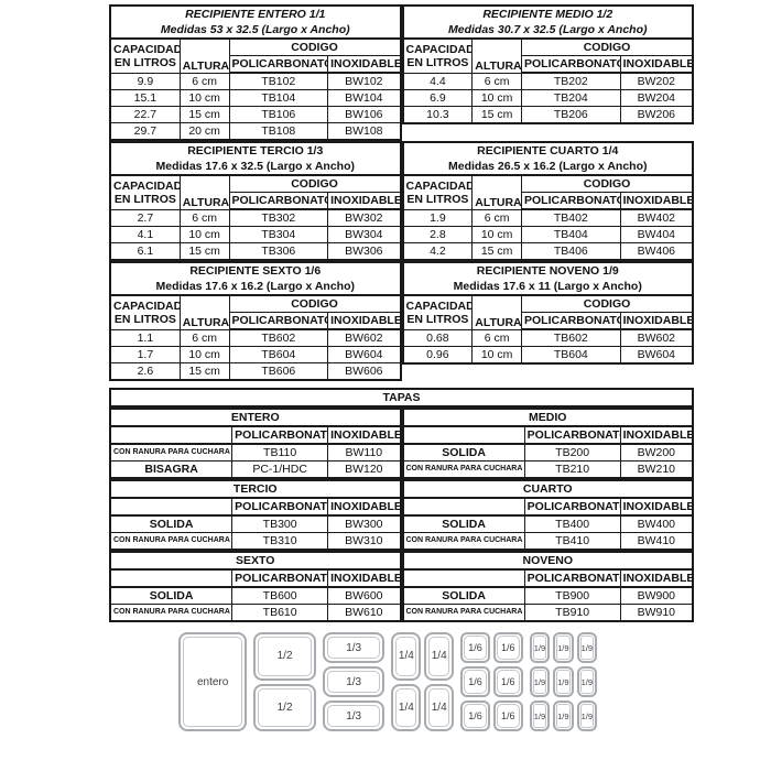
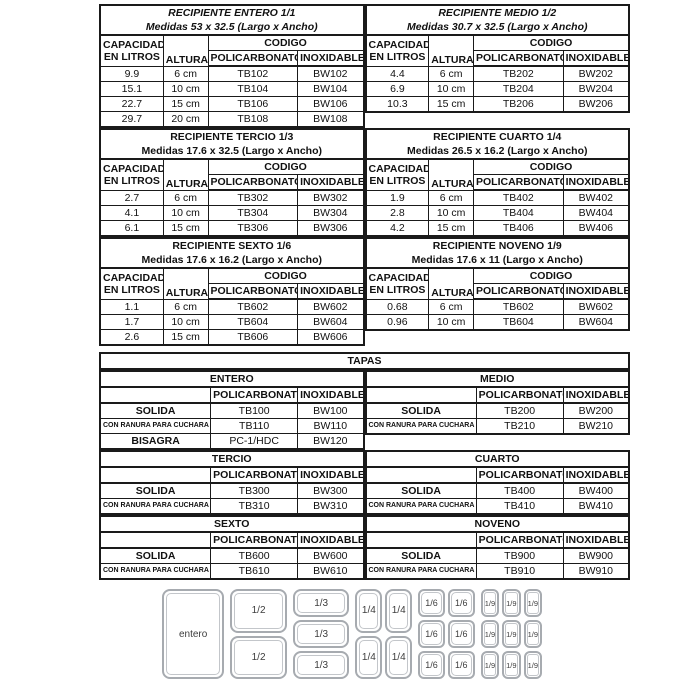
  RECIPIENTE ENTERO 1/1
  Medidas 53 x 32.5 (Largo x Ancho)
  CAPACIDADEN LITROS	ALTURA	CODIGO
  POLICARBONAT	INOXIDABLE
  9.9	6 cm	TB102	BW102
  15.1	10 cm	TB104	BW104
  22.7	15 cm	TB106	BW106
  29.7	20 cm	TB108	BW108
  RECIPIENTE MEDIO 1/2
  Medidas 30.7 x 32.5 (Largo x Ancho)
  CAPACIDADEN LITROS	ALTURA	CODIGO
  POLICARBONAT	INOXIDABLE
  4.4	6 cm	TB202	BW202
  6.9	10 cm	TB204	BW204
  10.3	15 cm	TB206	BW206
  RECIPIENTE TERCIO 1/3
  Medidas 17.6 x 32.5 (Largo x Ancho)
  CAPACIDADEN LITROS	ALTURA	CODIGO
  POLICARBONAT	INOXIDABLE
  2.7	6 cm	TB302	BW302
  4.1	10 cm	TB304	BW304
  6.1	15 cm	TB306	BW306
  RECIPIENTE CUARTO 1/4
  Medidas 26.5 x 16.2 (Largo x Ancho)
  CAPACIDADEN LITROS	ALTURA	CODIGO
  POLICARBONAT	INOXIDABLE
  1.9	6 cm	TB402	BW402
  2.8	10 cm	TB404	BW404
  4.2	15 cm	TB406	BW406
  RECIPIENTE SEXTO 1/6
  Medidas 17.6 x 16.2 (Largo x Ancho)
  CAPACIDADEN LITROS	ALTURA	CODIGO
  POLICARBONAT	INOXIDABLE
  1.1	6 cm	TB602	BW602
  1.7	10 cm	TB604	BW604
  2.6	15 cm	TB606	BW606
  RECIPIENTE NOVENO 1/9
  Medidas 17.6 x 11 (Largo x Ancho)
  CAPACIDADEN LITROS	ALTURA	CODIGO
  POLICARBONAT	INOXIDABLE
  0.68	6 cm	TB602	BW602
  0.96	10 cm	TB604	BW604
  TAPAS
  ENTERO
  	POLICARBONAT	INOXIDABLE
+ SOLIDA	TB100	BW100
  BISAGRA	PC-1/HDC	BW120
  MEDIO
  	POLICARBONAT	INOXIDABLE
  SOLIDA	TB200	BW200
  TERCIO
  	POLICARBONAT	INOXIDABLE
  SOLIDA	TB300	BW300
  CUARTO
  	POLICARBONAT	INOXIDABLE
  SOLIDA	TB400	BW400
  SEXTO
  	POLICARBONAT	INOXIDABLE
  SOLIDA	TB600	BW600
  NOVENO
  	POLICARBONAT	INOXIDABLE
  SOLIDA	TB900	BW900
  entero
  1/2
  1/2
  1/3
  1/3
  1/3
  1/4
  1/4
  1/4
  1/4
  1/6
  1/6
  1/6
  1/6
  1/6
  1/6
  1/9
  1/9
  1/9
  1/9
  1/9
  1/9
  1/9
  1/9
  1/9
